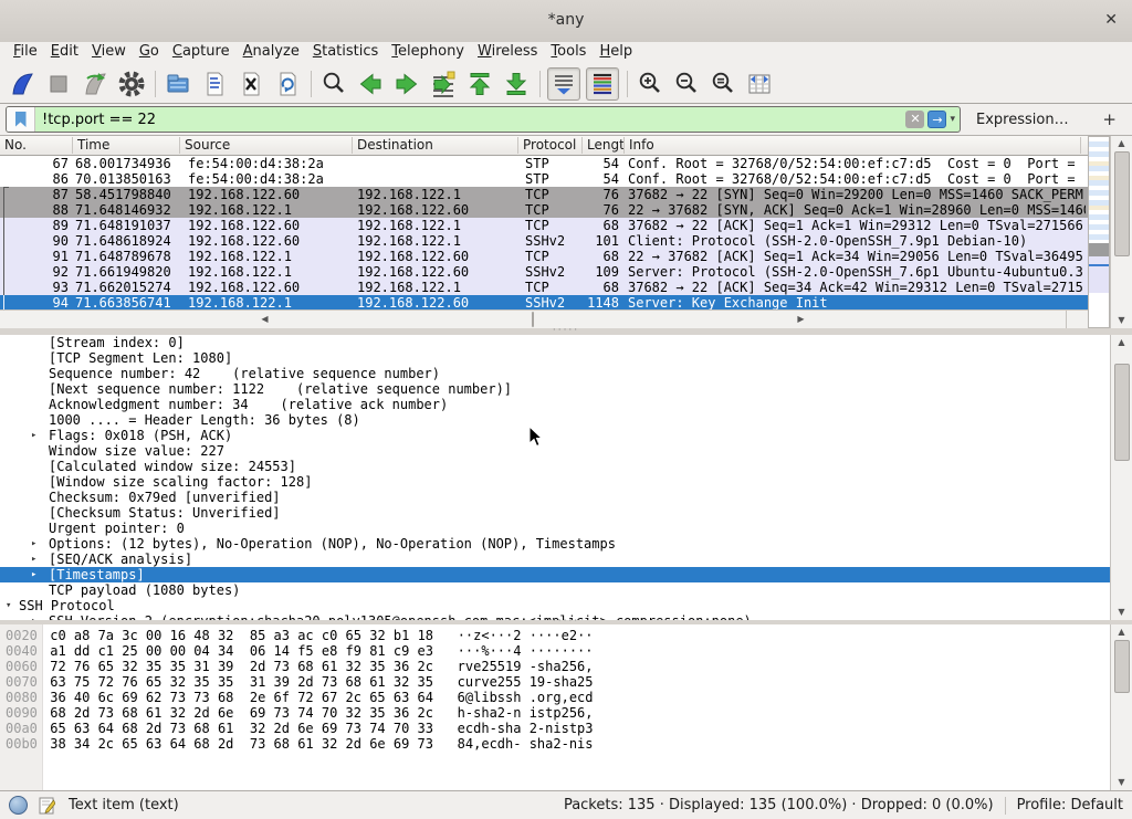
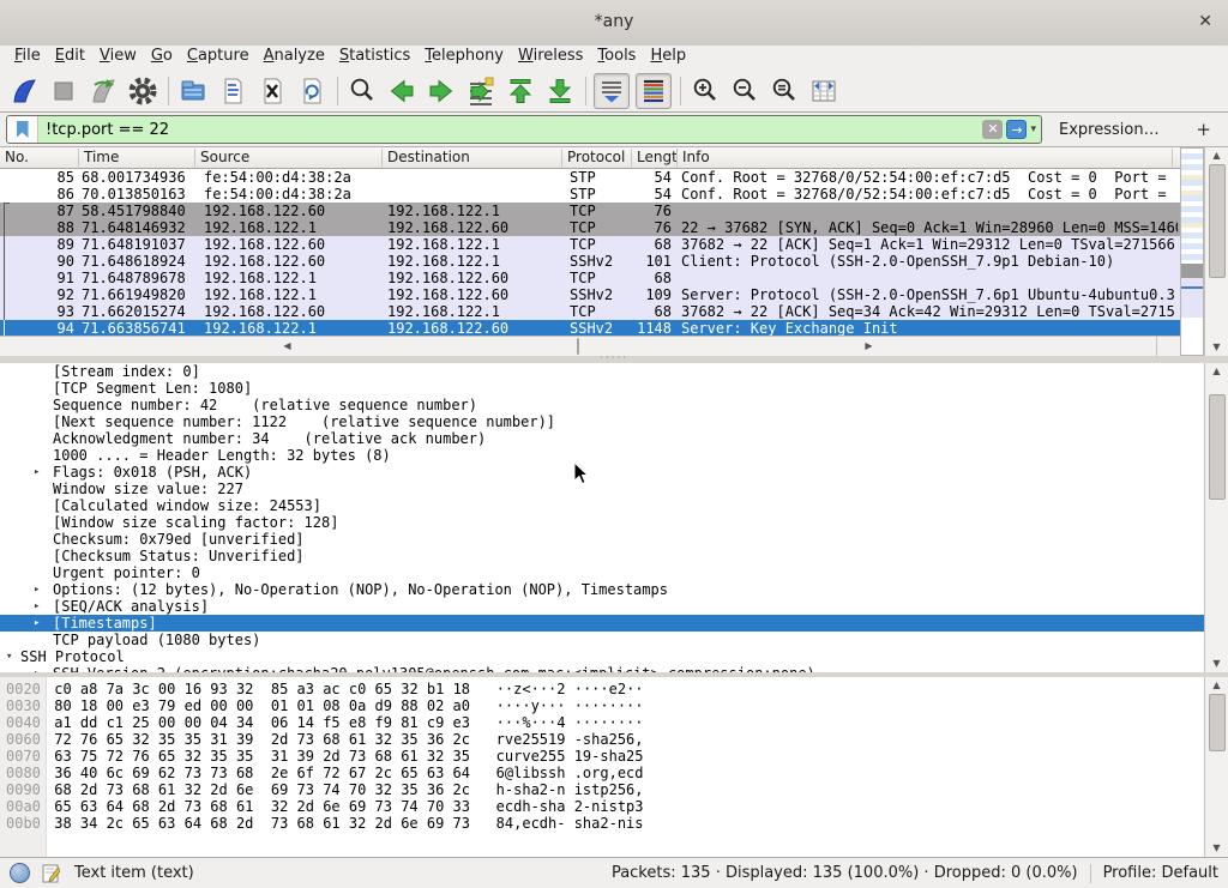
  *any
  ✕
  File Edit View Go Capture Analyze Statistics Telephony Wireless Tools Help
  !tcp.port == 22
  ✕
  →
  ▾
  Expression…
  +
  No.
  Time
  Source
  Destination
  Protocol
  Lengt
  Info
- 67
+ 85
  68.001734936
  fe:54:00:d4:38:2a
  STP
  54
  Conf. Root = 32768/0/52:54:00:ef:c7:d5 Cost = 0 Port =
  86
  70.013850163
  fe:54:00:d4:38:2a
  STP
  54
  Conf. Root = 32768/0/52:54:00:ef:c7:d5 Cost = 0 Port =
  87
  58.451798840
  192.168.122.60
  192.168.122.1
  TCP
  76
- 37682 → 22 [SYN] Seq=0 Win=29200 Len=0 MSS=1460 SACK_PERM
  88
  71.648146932
  192.168.122.1
  192.168.122.60
  TCP
  76
  22 → 37682 [SYN, ACK] Seq=0 Ack=1 Win=28960 Len=0 MSS=146
  89
  71.648191037
  192.168.122.60
  192.168.122.1
  TCP
  68
  37682 → 22 [ACK] Seq=1 Ack=1 Win=29312 Len=0 TSval=271566
  90
  71.648618924
  192.168.122.60
  192.168.122.1
  SSHv2
  101
  Client: Protocol (SSH-2.0-OpenSSH_7.9p1 Debian-10)
  91
  71.648789678
  192.168.122.1
  192.168.122.60
  TCP
  68
- 22 → 37682 [ACK] Seq=1 Ack=34 Win=29056 Len=0 TSval=36495
  92
  71.661949820
  192.168.122.1
  192.168.122.60
  SSHv2
  109
  Server: Protocol (SSH-2.0-OpenSSH_7.6p1 Ubuntu-4ubuntu0.3
  93
  71.662015274
  192.168.122.60
  192.168.122.1
  TCP
  68
  37682 → 22 [ACK] Seq=34 Ack=42 Win=29312 Len=0 TSval=2715
  94
  71.663856741
  192.168.122.1
  192.168.122.60
  SSHv2
  1148
  Server: Key Exchange Init
  ◀
  ▶
  ▲
  ▼
  ·····
  [Stream index: 0]
  [TCP Segment Len: 1080]
  Sequence number: 42 (relative sequence number)
  [Next sequence number: 1122 (relative sequence number)]
  Acknowledgment number: 34 (relative ack number)
- 1000 .... = Header Length: 36 bytes (8)
+ 1000 .... = Header Length: 32 bytes (8)
  ▸
  Flags: 0x018 (PSH, ACK)
  Window size value: 227
  [Calculated window size: 24553]
  [Window size scaling factor: 128]
  Checksum: 0x79ed [unverified]
  [Checksum Status: Unverified]
  Urgent pointer: 0
  ▸
  Options: (12 bytes), No-Operation (NOP), No-Operation (NOP), Timestamps
  ▸
  [SEQ/ACK analysis]
  ▸
  [Timestamps]
  TCP payload (1080 bytes)
  ▾
  SSH Protocol
  ▲
  ▼
  ·····
- 0020 c0 a8 7a 3c 00 16 48 32 85 a3 ac c0 65 32 b1 18 ··z<···2 ····e2··
+ 0020 c0 a8 7a 3c 00 16 93 32 85 a3 ac c0 65 32 b1 18 ··z<···2 ····e2··
+ 0030 80 18 00 e3 79 ed 00 00 01 01 08 0a d9 88 02 a0 ····y··· ········
  0040 a1 dd c1 25 00 00 04 34 06 14 f5 e8 f9 81 c9 e3 ···%···4 ········
  0060 72 76 65 32 35 35 31 39 2d 73 68 61 32 35 36 2c rve25519 -sha256,
  0070 63 75 72 76 65 32 35 35 31 39 2d 73 68 61 32 35 curve255 19-sha25
  0080 36 40 6c 69 62 73 73 68 2e 6f 72 67 2c 65 63 64 6@libssh .org,ecd
  0090 68 2d 73 68 61 32 2d 6e 69 73 74 70 32 35 36 2c h-sha2-n istp256,
  00a0 65 63 64 68 2d 73 68 61 32 2d 6e 69 73 74 70 33 ecdh-sha 2-nistp3
  00b0 38 34 2c 65 63 64 68 2d 73 68 61 32 2d 6e 69 73 84,ecdh- sha2-nis
  ▲
  ▼
  Text item (text)
  Packets: 135 · Displayed: 135 (100.0%) · Dropped: 0 (0.0%)
  Profile: Default
